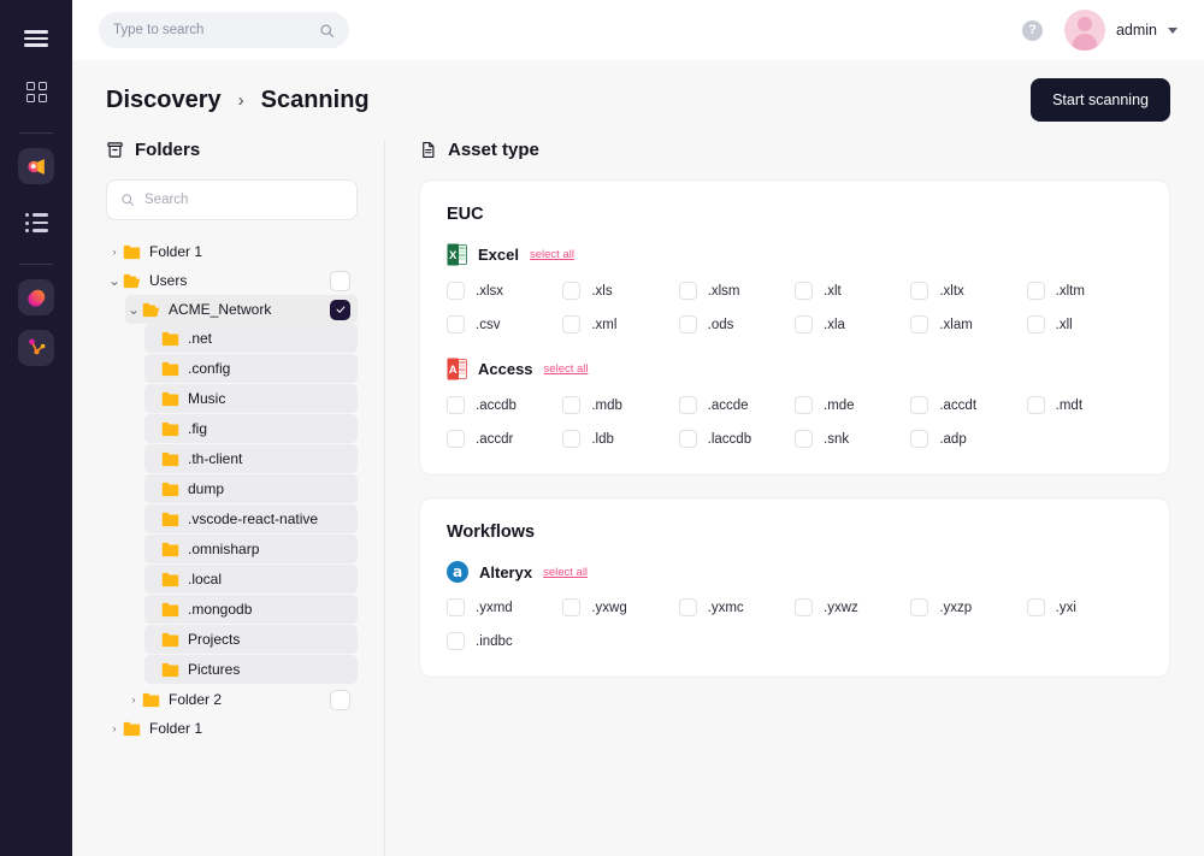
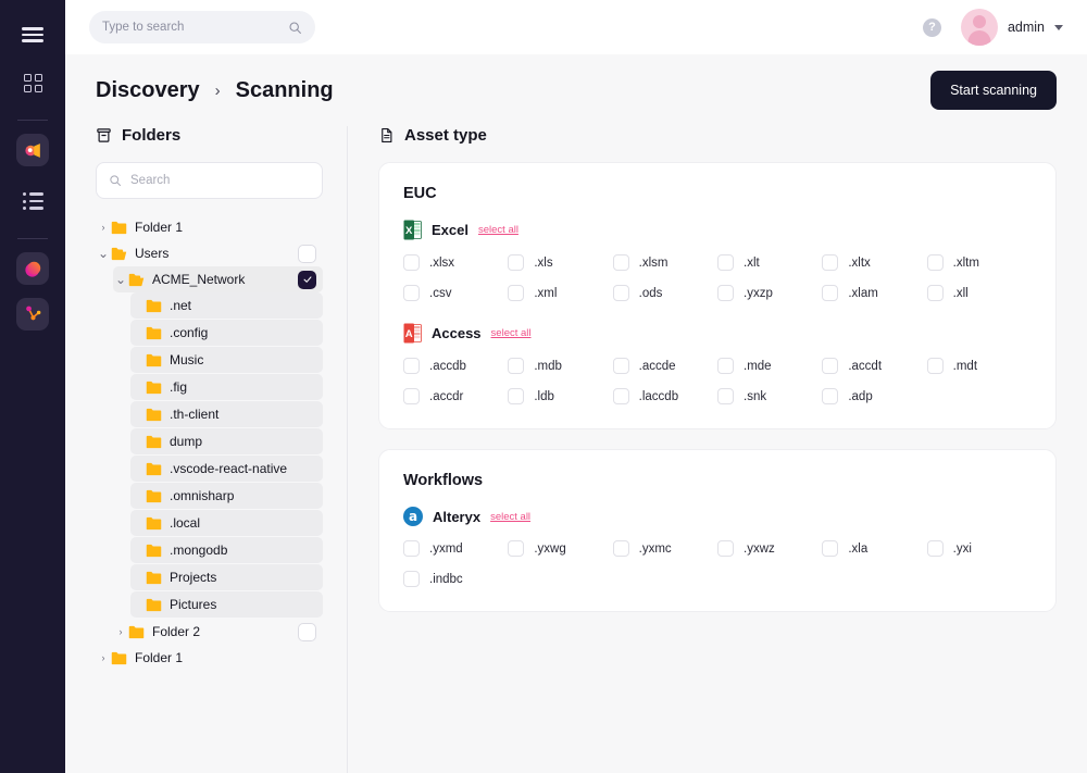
  Type to search
  ?
  admin
  Discovery
  ›
  Scanning
  Start scanning
  Folders
  Search
  ›
  Folder 1
  ⌄
  Users
  ⌄
  ACME_Network
  .net
  .config
  Music
  .fig
  .th-client
  dump
  .vscode-react-native
  .omnisharp
  .local
  .mongodb
  Projects
  Pictures
  ›
  Folder 2
  ›
  Folder 1
  Asset type
  EUC
  X
  Excel
  select all
  .xlsx
  .xls
  .xlsm
  .xlt
  .xltx
  .xltm
  .csv
  .xml
  .ods
- .xla
+ .yxzp
  .xlam
  .xll
  A
  Access
  select all
  .accdb
  .mdb
  .accde
  .mde
  .accdt
  .mdt
  .accdr
  .ldb
  .laccdb
  .snk
  .adp
  Workflows
  a
  Alteryx
  select all
  .yxmd
  .yxwg
  .yxmc
  .yxwz
- .yxzp
+ .xla
  .yxi
  .indbc
